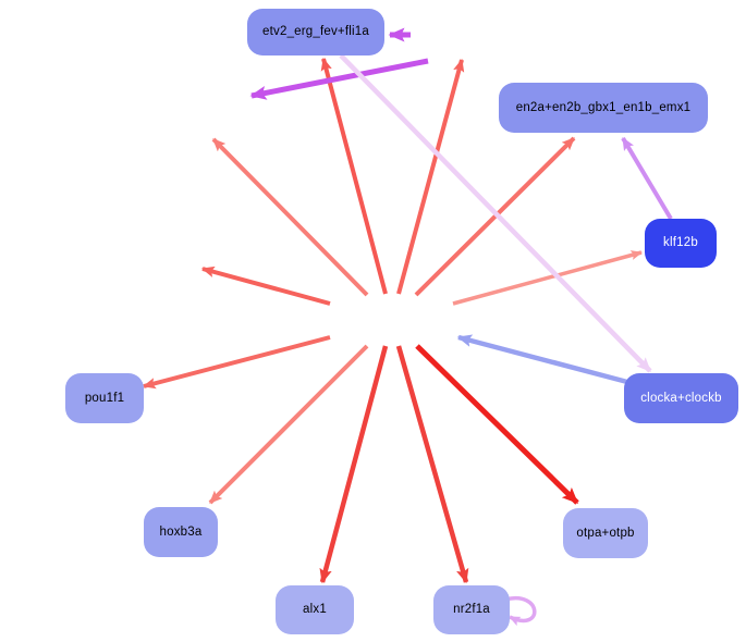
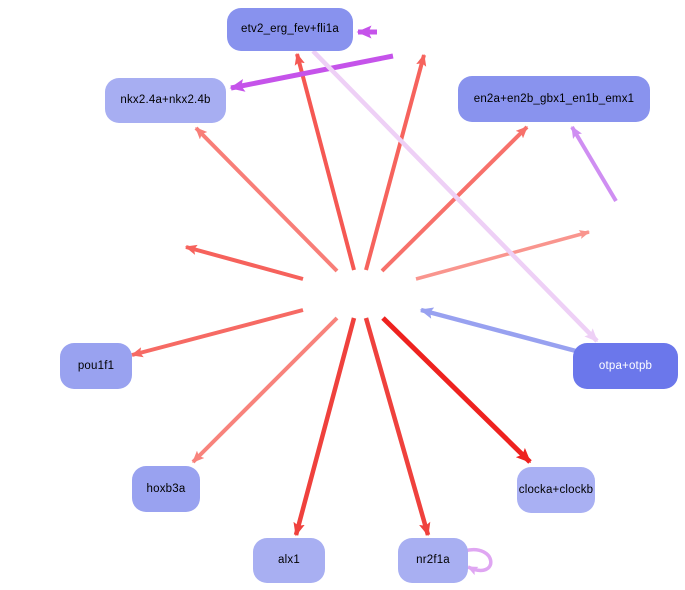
  etv2_erg_fev+fli1a
+ nkx2.4a+nkx2.4b
  en2a+en2b_gbx1_en1b_emx1
- klf12b
  pou1f1
- clocka+clockb
+ otpa+otpb
  hoxb3a
- otpa+otpb
+ clocka+clockb
  alx1
  nr2f1a
